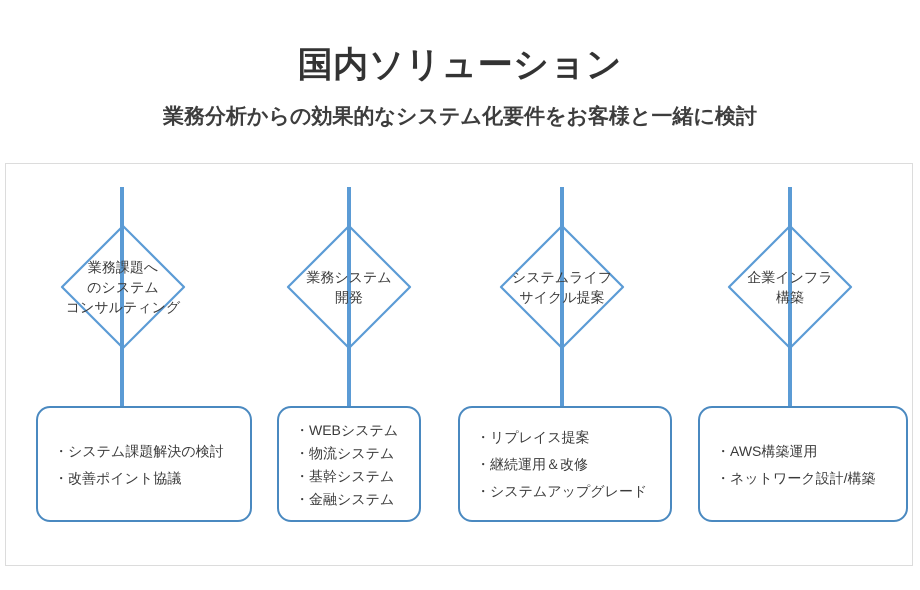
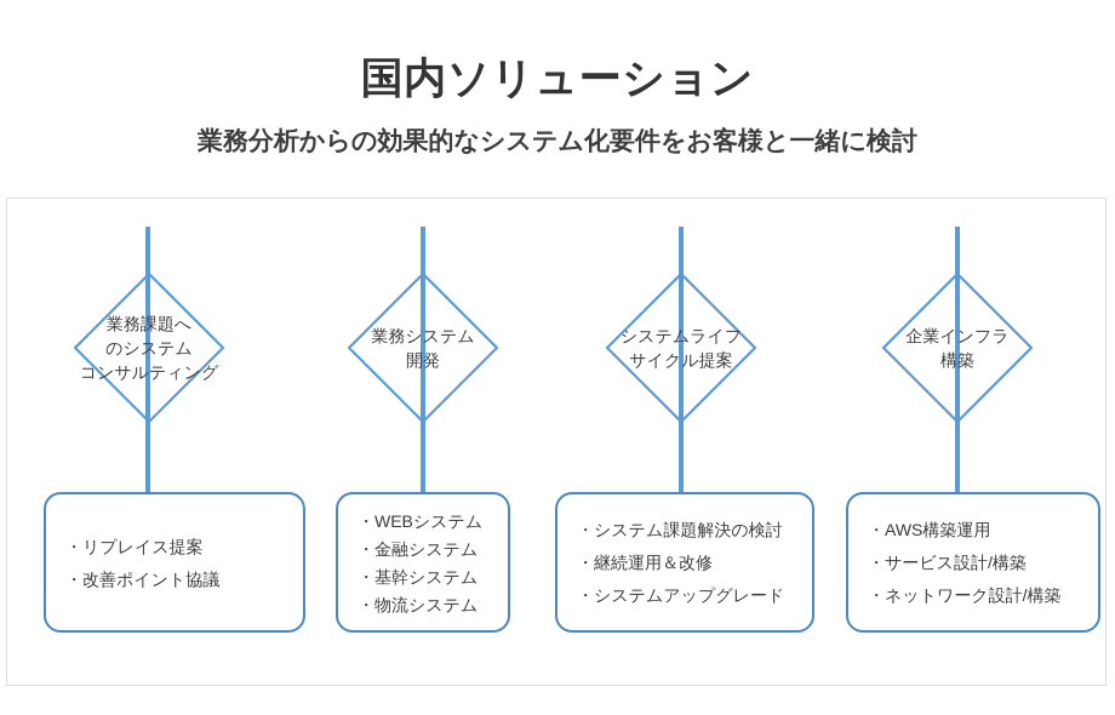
  国内ソリューション
  業務分析からの効果的なシステム化要件をお客様と一緒に検討
  業務課題へ
  のシステム
  コンサルティング
  業務システム
  開発
  システムライフ
  サイクル提案
  企業インフラ
  構築
- ・システム課題解決の検討
+ ・リプレイス提案
  ・改善ポイント協議
  ・WEBシステム
- ・物流システム
+ ・金融システム
  ・基幹システム
- ・金融システム
+ ・物流システム
- ・リプレイス提案
+ ・システム課題解決の検討
  ・継続運用＆改修
  ・システムアップグレード
  ・AWS構築運用
+ ・サービス設計/構築
  ・ネットワーク設計/構築
